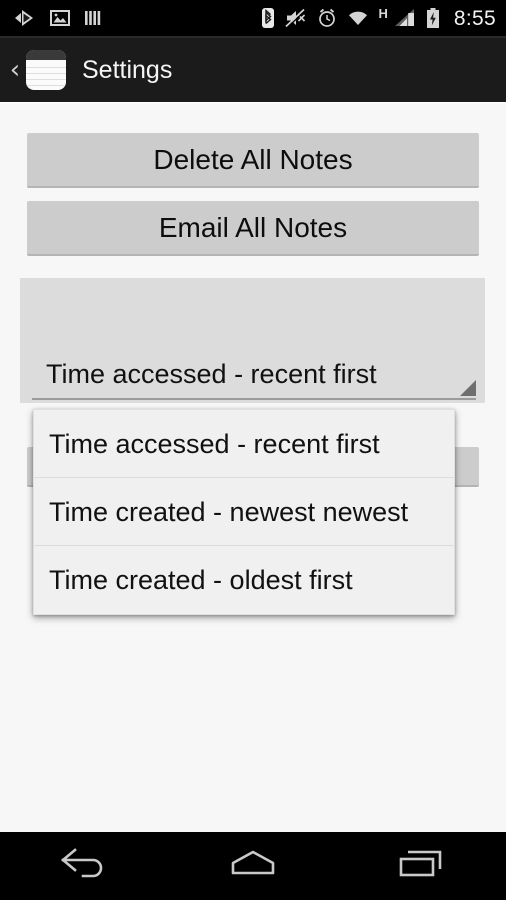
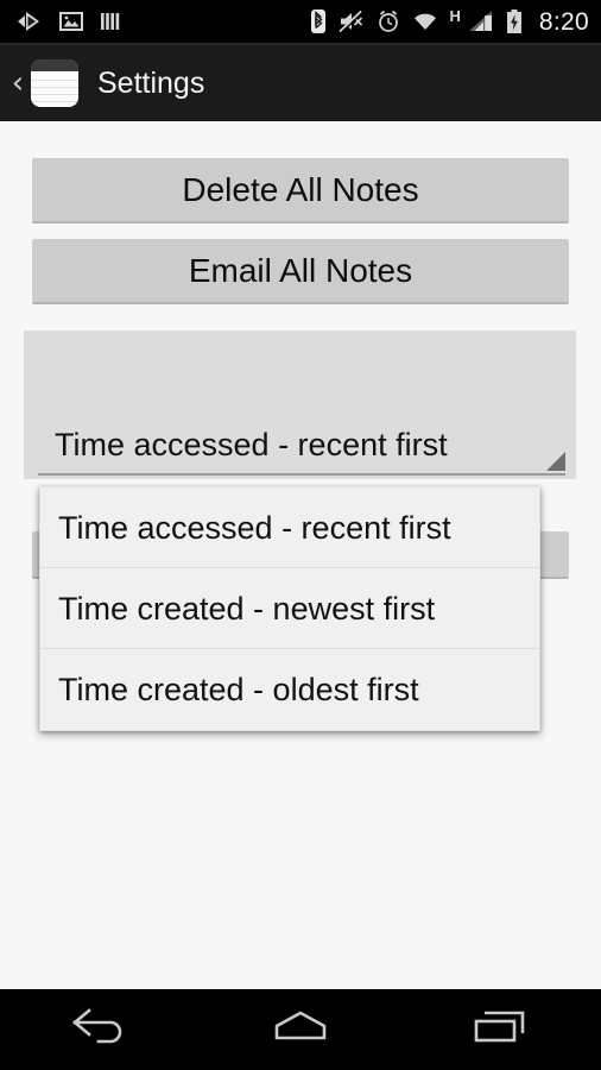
  H
- 8:55
+ 8:20
  ‹
  Settings
  Delete All Notes
  Email All Notes
  Time accessed - recent first
  Time accessed - recent first
- Time created - newest newest
+ Time created - newest first
  Time created - oldest first
